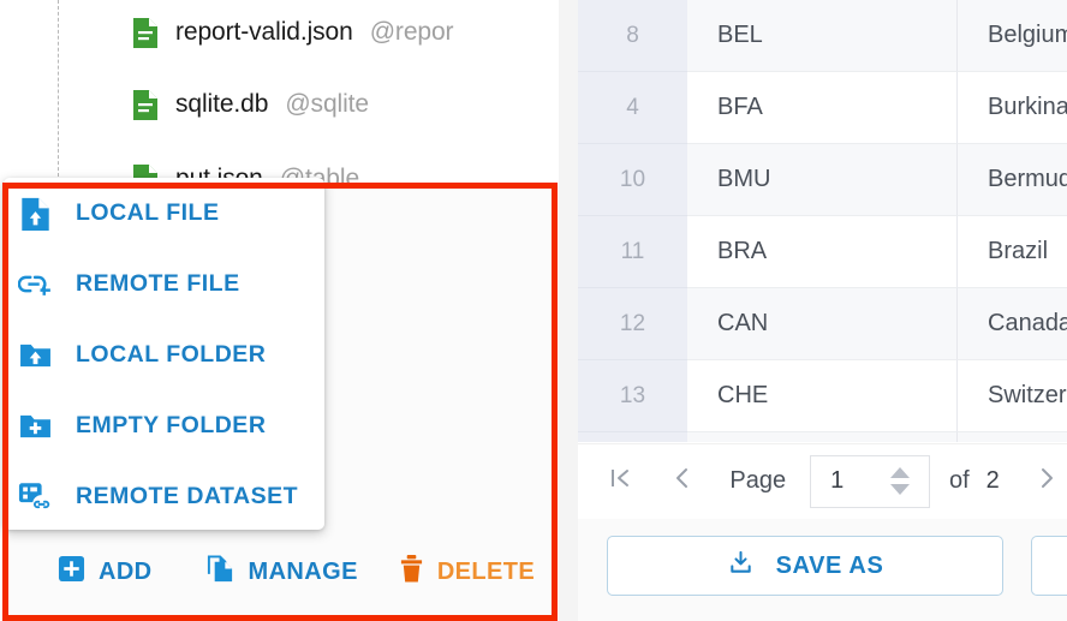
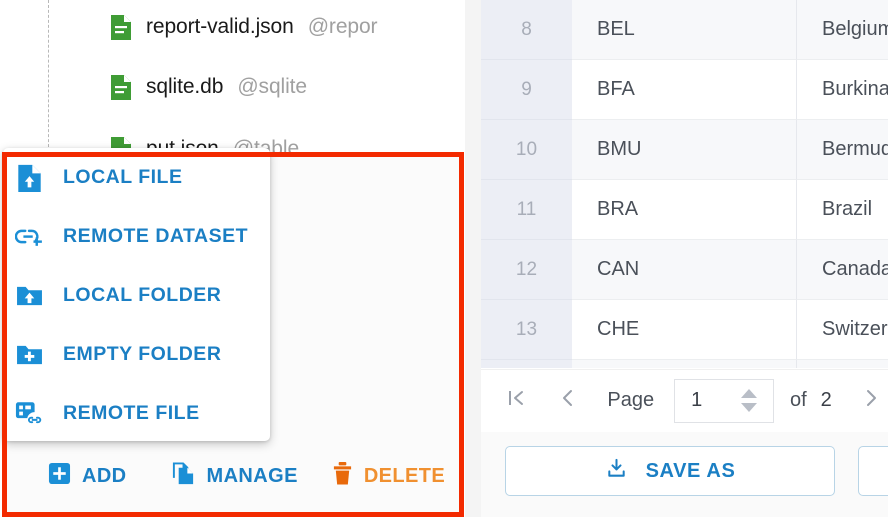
  report-valid.json
  @repor
  sqlite.db
  @sqlite
  ADD
  MANAGE
  DELETE
  LOCAL FILE
- REMOTE FILE
+ REMOTE DATASET
  LOCAL FOLDER
  EMPTY FOLDER
- REMOTE DATASET
+ REMOTE FILE
  8
  BEL
  Belgium
- 4
+ 9
  BFA
  Burkina
  10
  BMU
  Bermud
  11
  BRA
  Brazil
  12
  CAN
  Canada
  13
  CHE
  Switzer
  Page
  1
  of
  2
  SAVE AS
